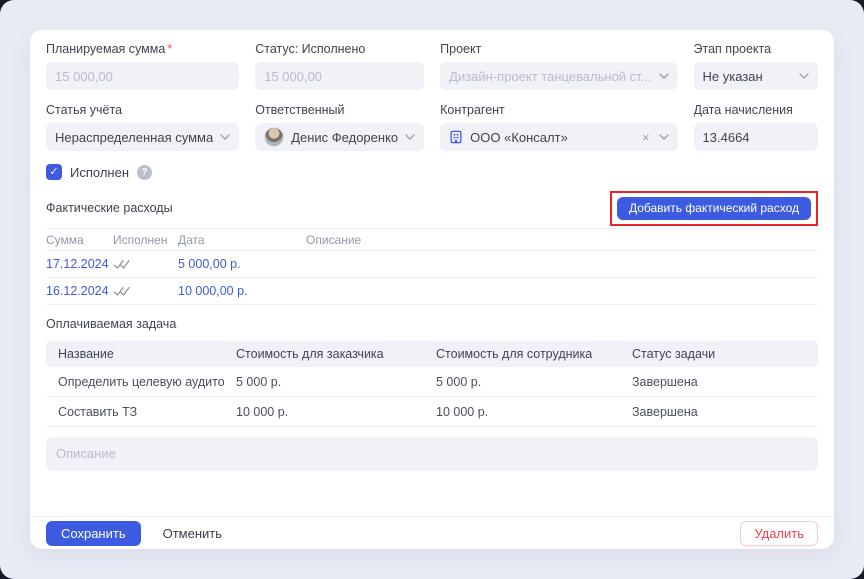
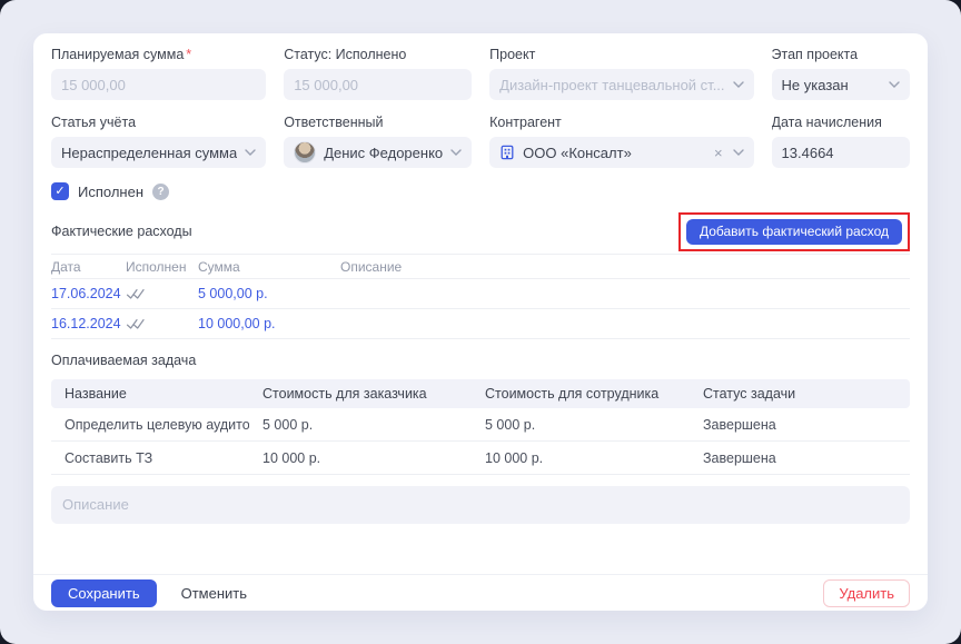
  Планируемая сумма *
  15 000,00
  Статус: Исполнено
  15 000,00
  Проект
  Дизайн-проект танцевальной ст...
  Этап проекта
  Не указан
  Статья учёта
  Нераспределенная сумма
  Ответственный
  Денис Федоренко
  Контрагент
  ООО «Консалт»
  ×
  Дата начисления
  13.4664
  Исполнен
  ?
  Фактические расходы
  Добавить фактический расход
- Сумма
+ Дата
  Исполнен
- Дата
+ Сумма
  Описание
- 17.12.2024
+ 17.06.2024
  5 000,00 р.
  16.12.2024
  10 000,00 р.
  Оплачиваемая задача
  Название
  Стоимость для заказчика
  Стоимость для сотрудника
  Статус задачи
  Определить целевую аудито
  5 000 р.
  5 000 р.
  Завершена
  Составить ТЗ
  10 000 р.
  10 000 р.
  Завершена
  Описание
  Сохранить
  Отменить
  Удалить
